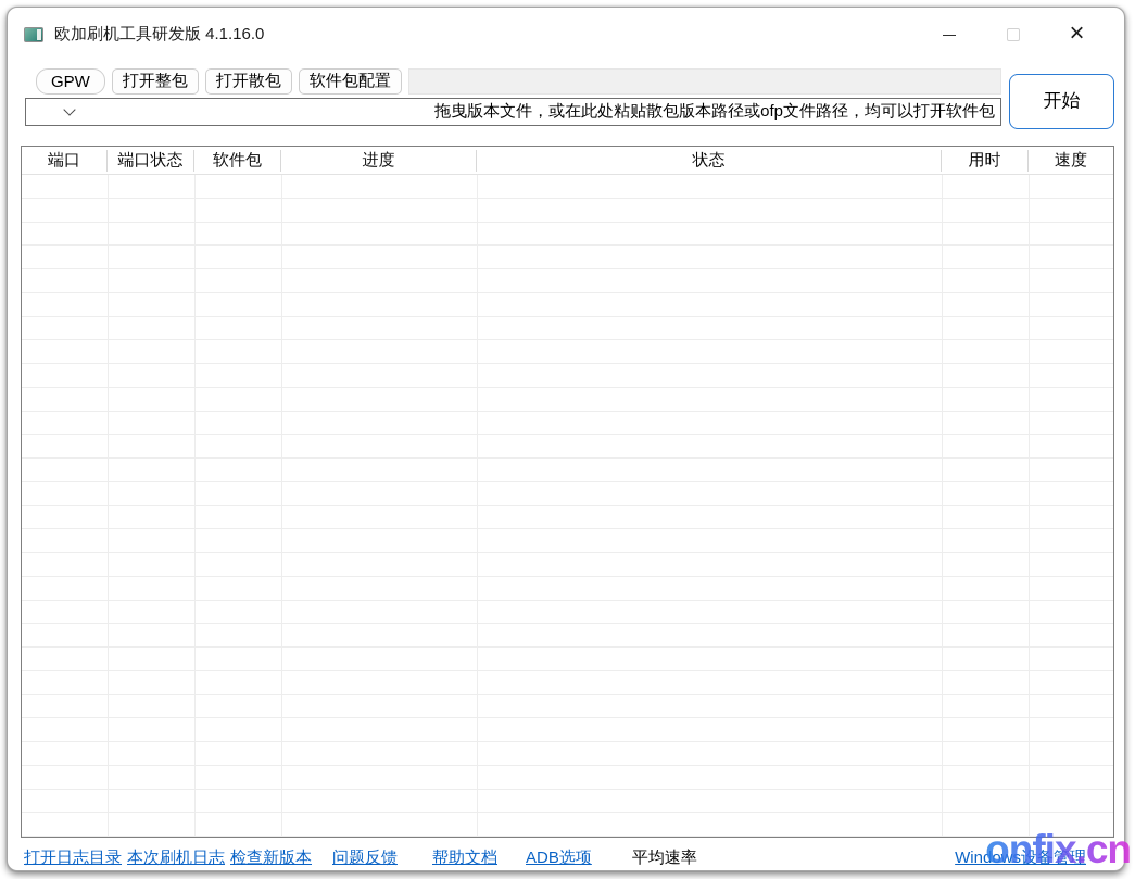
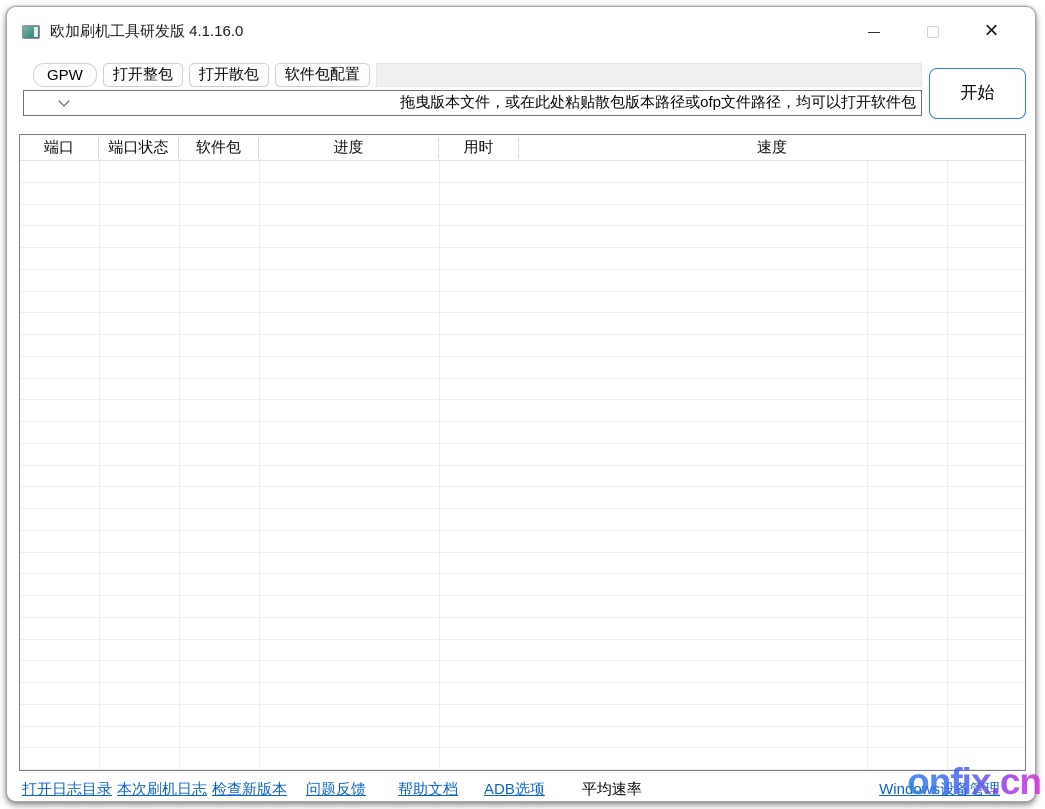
  欧加刷机工具研发版 4.1.16.0
  ×
  GPW
  打开整包
  打开散包
  软件包配置
  拖曳版本文件，或在此处粘贴散包版本路径或ofp文件路径，均可以打开软件包
  开始
  端口
  端口状态
  软件包
  进度
- 状态
  用时
  速度
  打开日志目录
  本次刷机日志
  检查新版本
  问题反馈
  帮助文档
  ADB选项
  平均速率
  Windows设备管理
  onfix.cn
